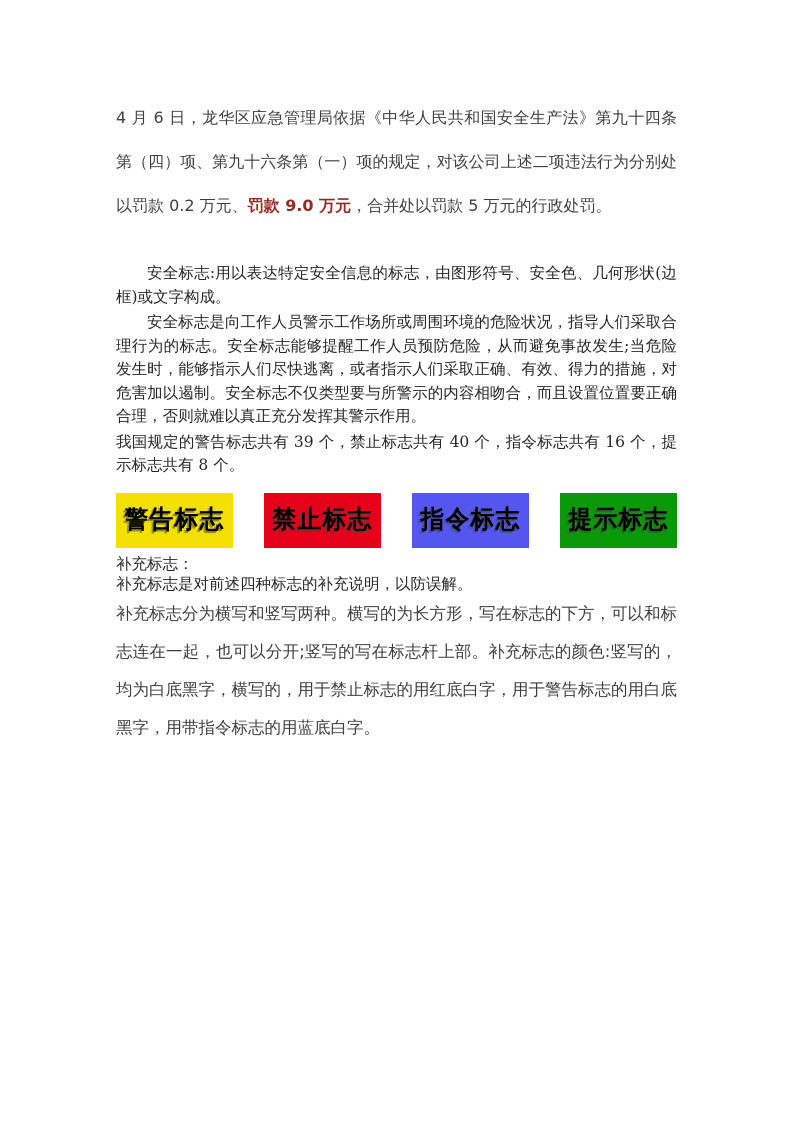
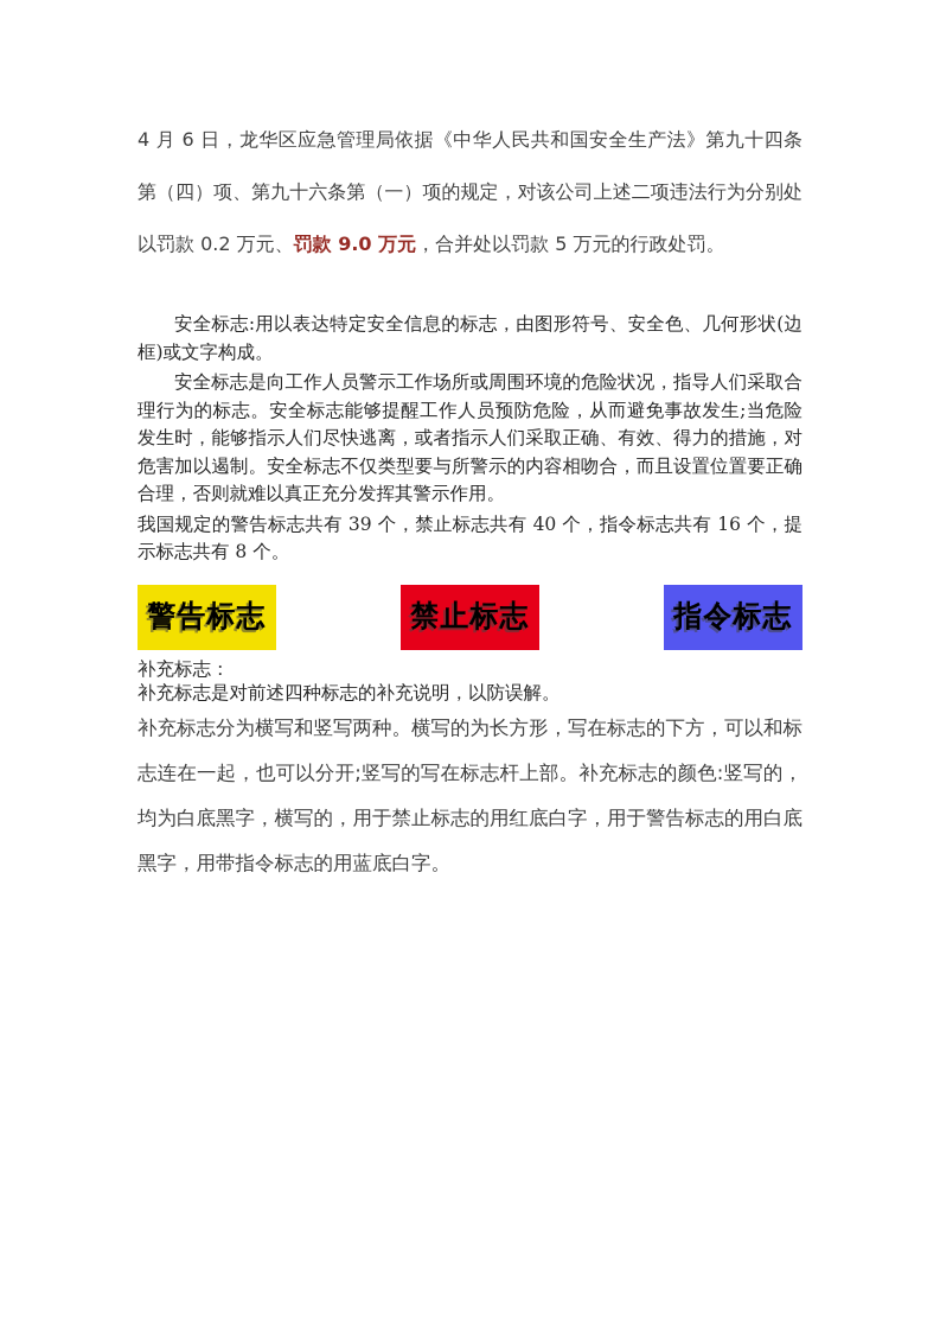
  4 月 6 日，龙华区应急管理局依据《中华人民共和国安全生产法》第九十四条第（四）项、第九十六条第（一）项的规定，对该公司上述二项违法行为分别处以罚款 0.2 万元、罚款 9.0 万元，合并处以罚款 5 万元的行政处罚。
  安全标志:用以表达特定安全信息的标志，由图形符号、安全色、几何形状(边框)或文字构成。
  安全标志是向工作人员警示工作场所或周围环境的危险状况，指导人们采取合理行为的标志。安全标志能够提醒工作人员预防危险，从而避免事故发生;当危险发生时，能够指示人们尽快逃离，或者指示人们采取正确、有效、得力的措施，对危害加以遏制。安全标志不仅类型要与所警示的内容相吻合，而且设置位置要正确合理，否则就难以真正充分发挥其警示作用。
  我国规定的警告标志共有 39 个，禁止标志共有 40 个，指令标志共有 16 个，提示标志共有 8 个。
  警告标志
  禁止标志
  指令标志
- 提示标志
  补充标志：
  补充标志是对前述四种标志的补充说明，以防误解。
  补充标志分为横写和竖写两种。横写的为长方形，写在标志的下方，可以和标志连在一起，也可以分开;竖写的写在标志杆上部。补充标志的颜色:竖写的，均为白底黑字，横写的，用于禁止标志的用红底白字，用于警告标志的用白底黑字，用带指令标志的用蓝底白字。
